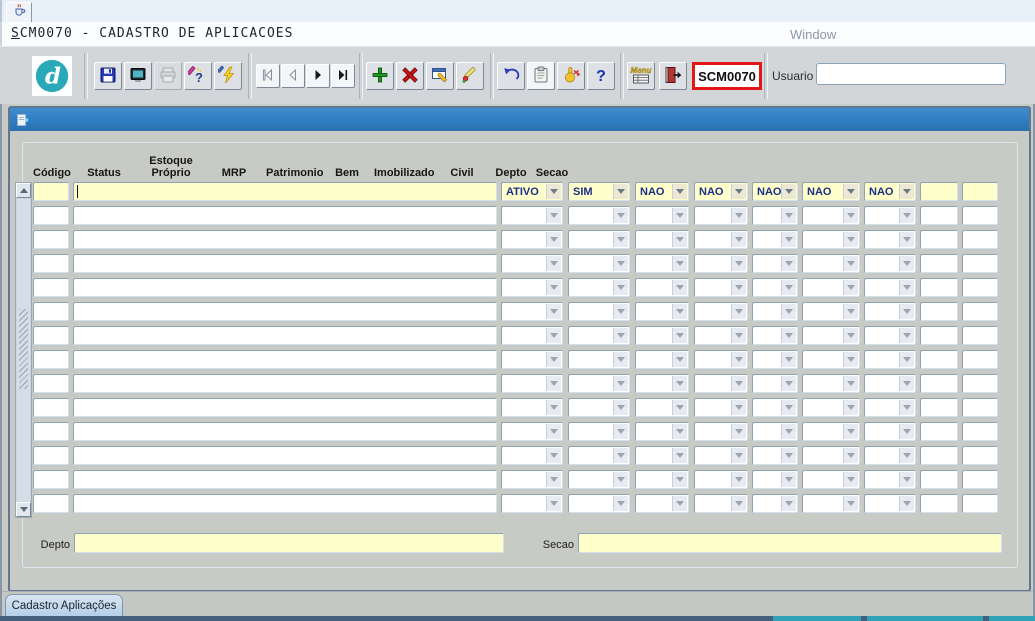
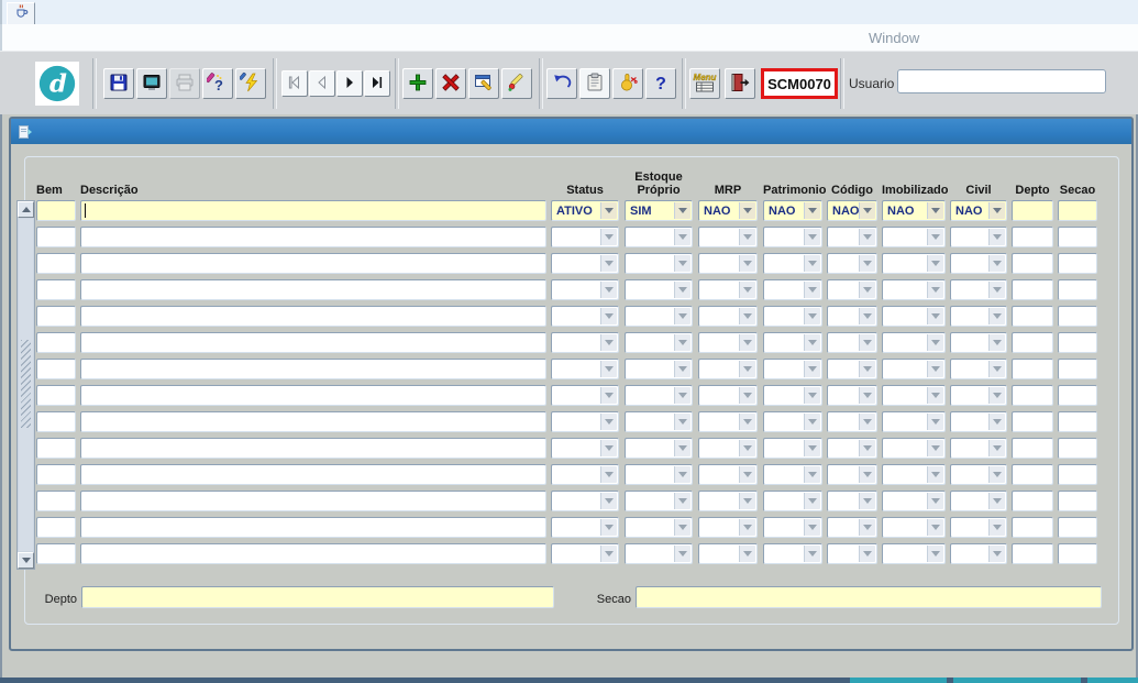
- SCM0070 - CADASTRO DE APLICACOES
  Window
  d
  ?
  ?
  Menu
  SCM0070
  Usuario
- Código
+ Bem
+ Descrição
  Status
  Estoque
  Próprio
  MRP
  Patrimonio
- Bem
+ Código
  Imobilizado
  Civil
  Depto
  Secao
  ATIVO
  SIM
  NAO
  NAO
  NAO
  NAO
  NAO
  Depto
  Secao
- Cadastro Aplicações
